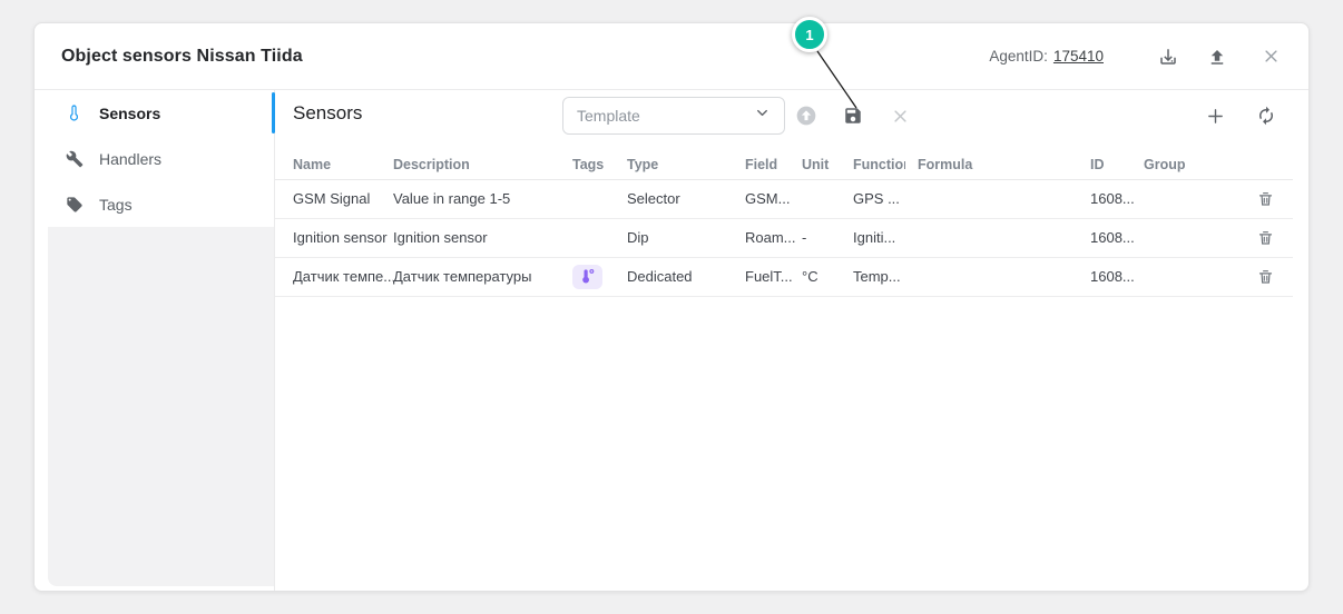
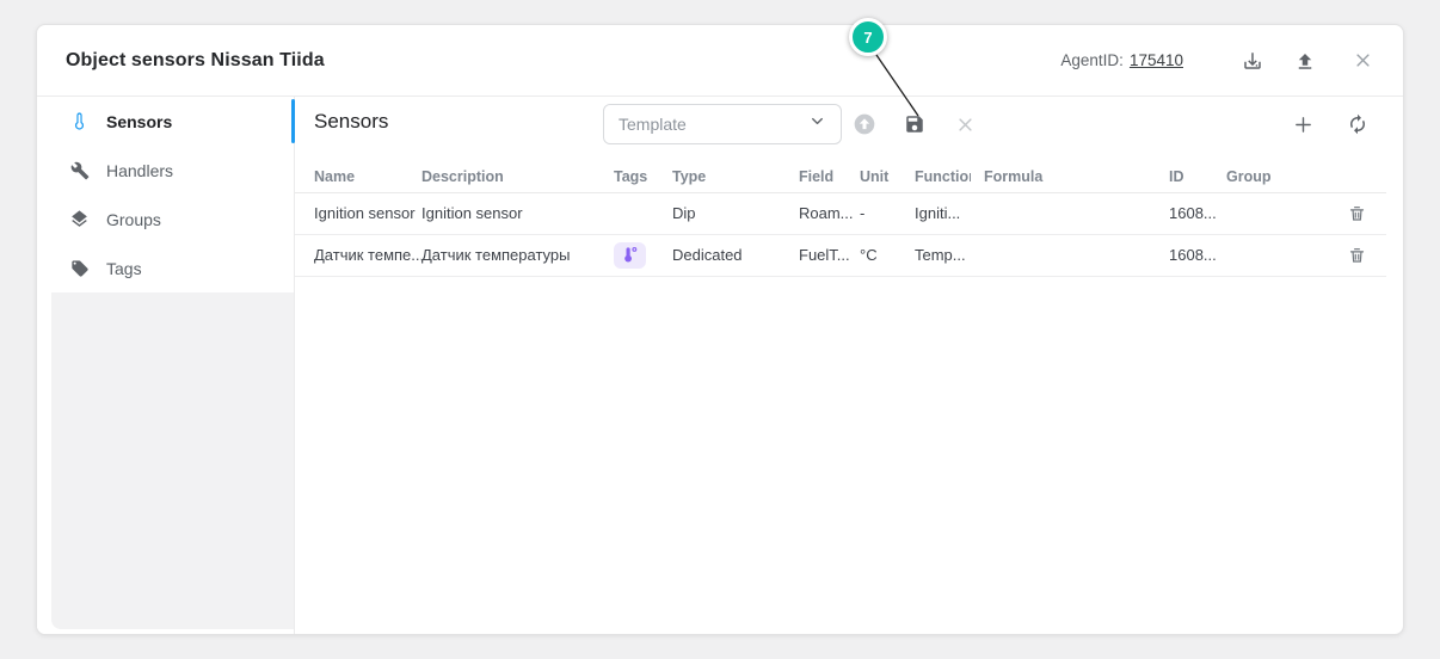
  Object sensors Nissan Tiida
  AgentID:
  175410
  Sensors
  Handlers
+ Groups
  Tags
  Sensors
  Template
  Name	Description	Tags	Type	Field	Unit	Functio	Formula	ID	Group
- GSM Signal	Value in range 1-5		Selector	GSM...		GPS ...		1608...
  Ignition sensor	Ignition sensor		Dip	Roam...	-	Igniti...		1608...
  Датчик темпе..	Датчик температуры		Dedicated	FuelT...	°C	Temp...		1608...
- 1
+ 7
